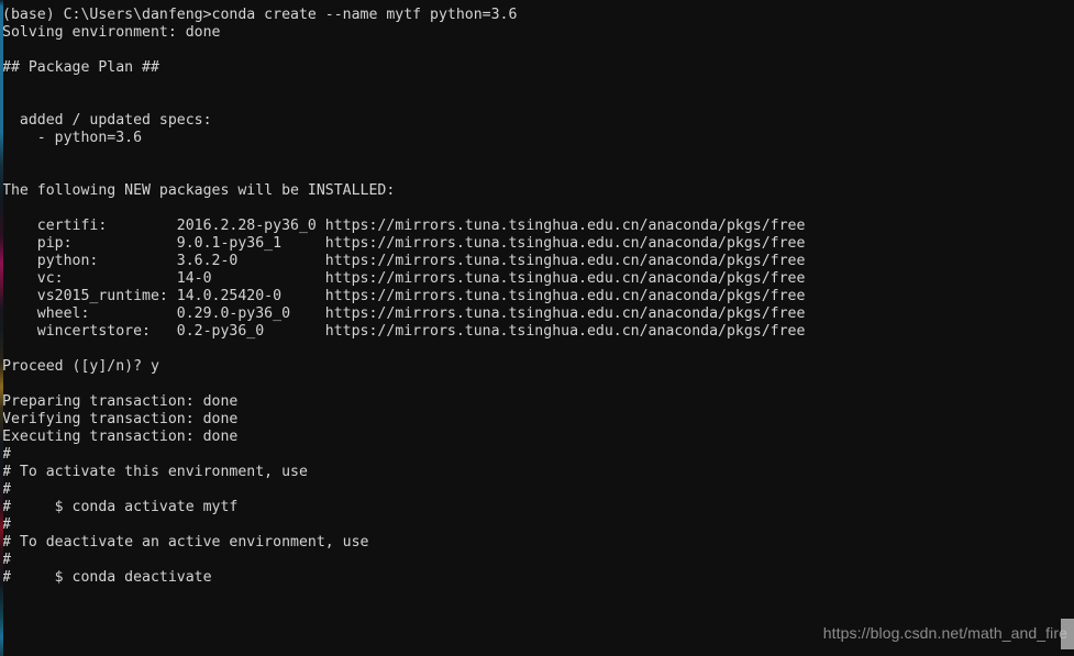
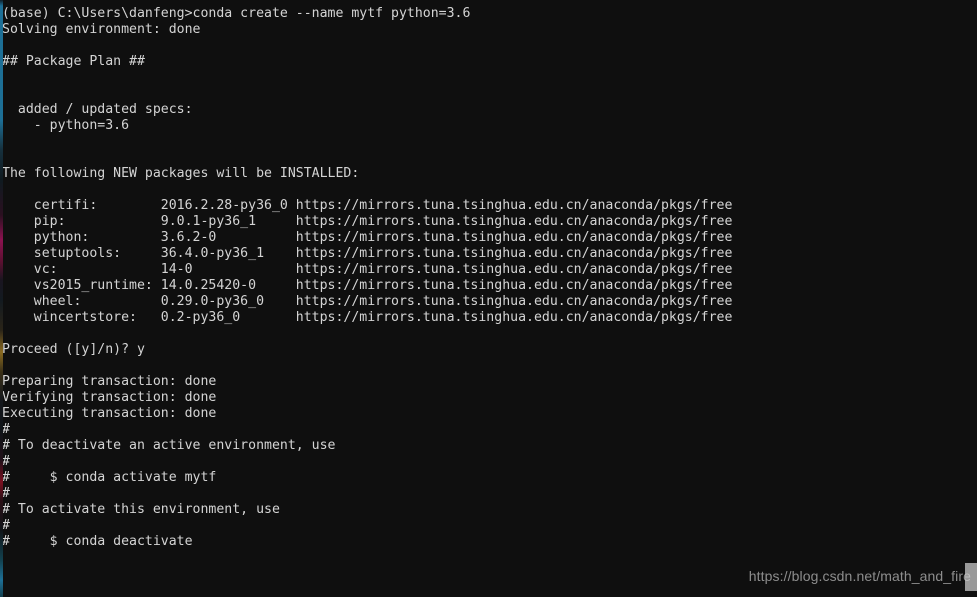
  (base) C:\Users\danfeng>conda create --name mytf python=3.6
  Solving environment: done
  ## Package Plan ##
  added / updated specs:
  - python=3.6
  The following NEW packages will be INSTALLED:
  certifi: 2016.2.28-py36_0 https://mirrors.tuna.tsinghua.edu.cn/anaconda/pkgs/free
  pip: 9.0.1-py36_1 https://mirrors.tuna.tsinghua.edu.cn/anaconda/pkgs/free
  python: 3.6.2-0 https://mirrors.tuna.tsinghua.edu.cn/anaconda/pkgs/free
+ setuptools: 36.4.0-py36_1 https://mirrors.tuna.tsinghua.edu.cn/anaconda/pkgs/free
  vc: 14-0 https://mirrors.tuna.tsinghua.edu.cn/anaconda/pkgs/free
  vs2015_runtime: 14.0.25420-0 https://mirrors.tuna.tsinghua.edu.cn/anaconda/pkgs/free
  wheel: 0.29.0-py36_0 https://mirrors.tuna.tsinghua.edu.cn/anaconda/pkgs/free
  wincertstore: 0.2-py36_0 https://mirrors.tuna.tsinghua.edu.cn/anaconda/pkgs/free
  Proceed ([y]/n)? y
  Preparing transaction: done
  Verifying transaction: done
  Executing transaction: done
  #
- # To activate this environment, use
+ # To deactivate an active environment, use
  #
  # $ conda activate mytf
  #
- # To deactivate an active environment, use
+ # To activate this environment, use
  #
  # $ conda deactivate
  https://blog.csdn.net/math_and_fire
